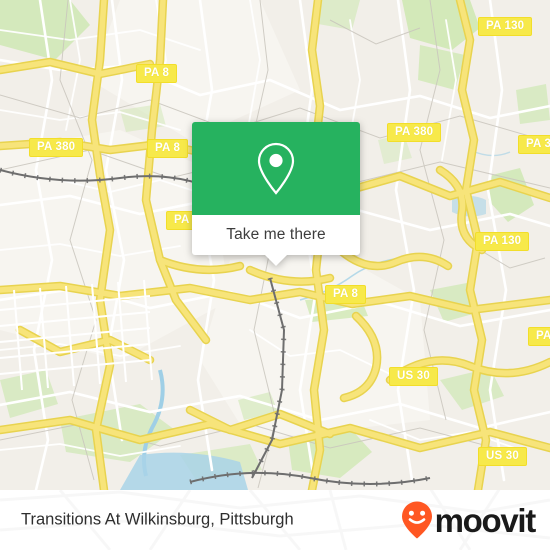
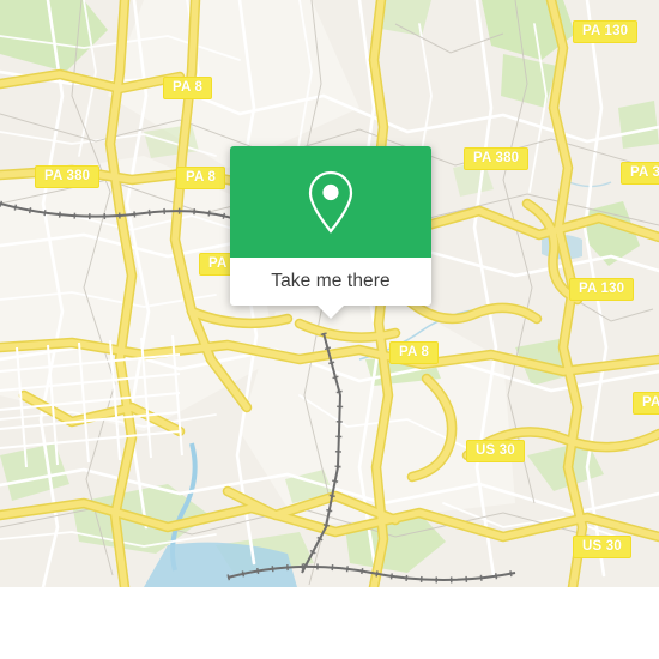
  PA 130
  PA 8
  PA 380
  PA 380
  PA 8
  PA
  PA 130
  PA 8
  PA
  US 30
  US 30
  Take me there
- Transitions At Wilkinsburg, Pittsburgh
- moovit
